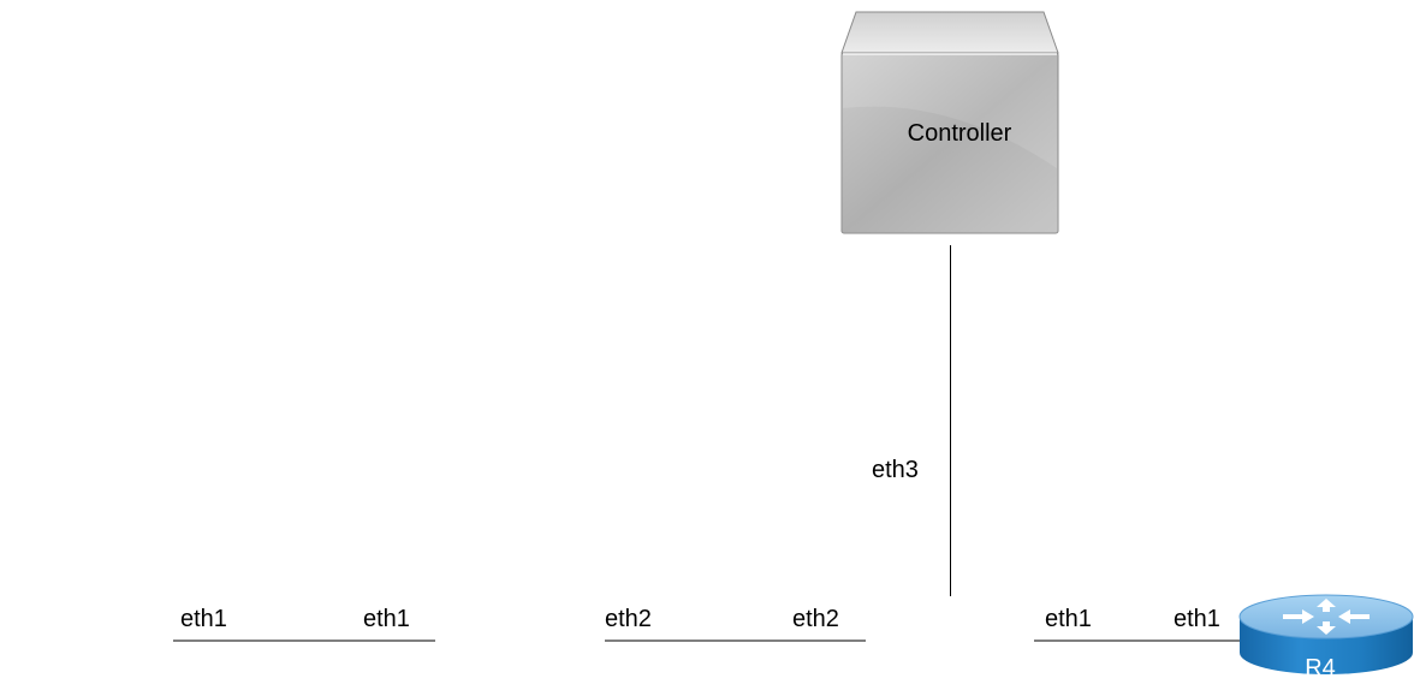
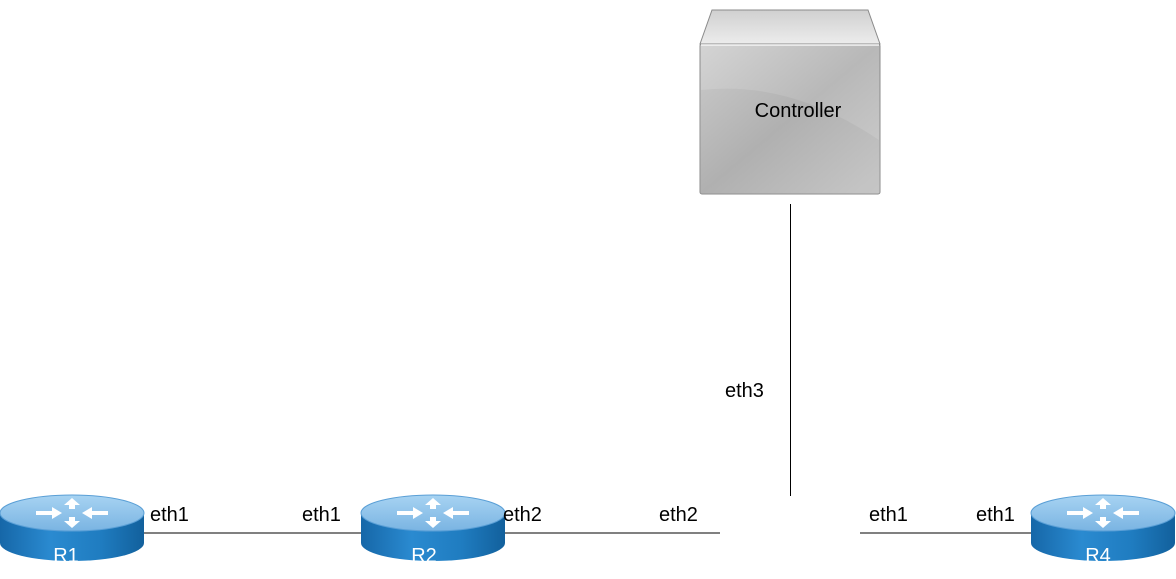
  Controller
+ R1
+ R2
  R4
  eth1
  eth1
  eth2
  eth2
  eth1
  eth1
  eth3
